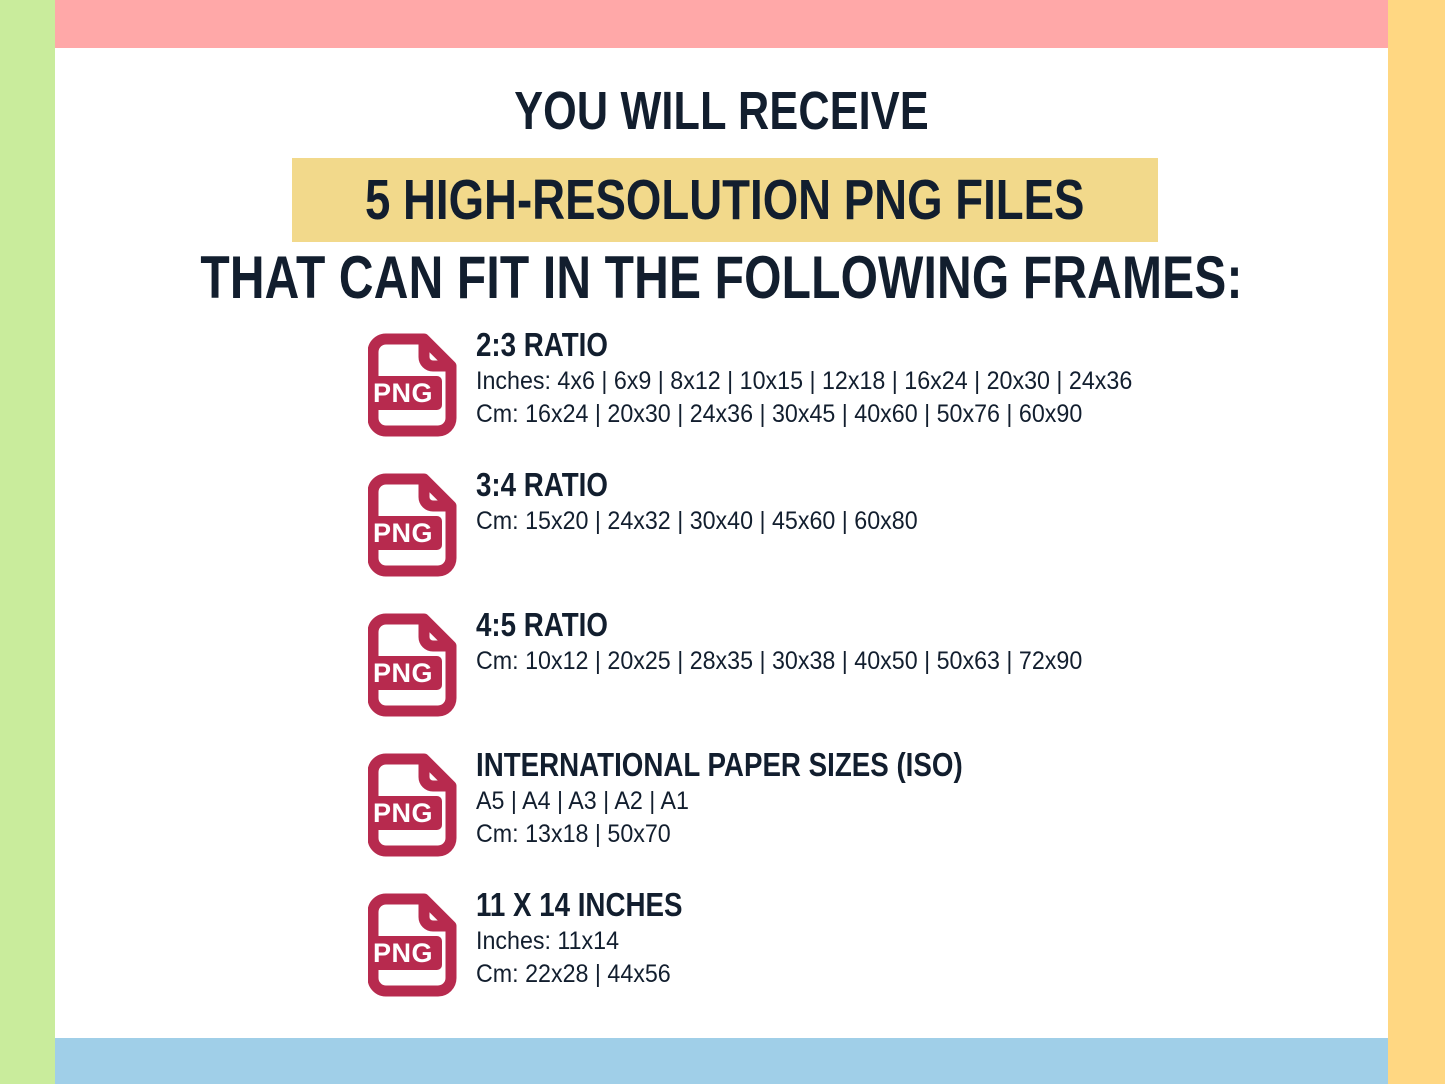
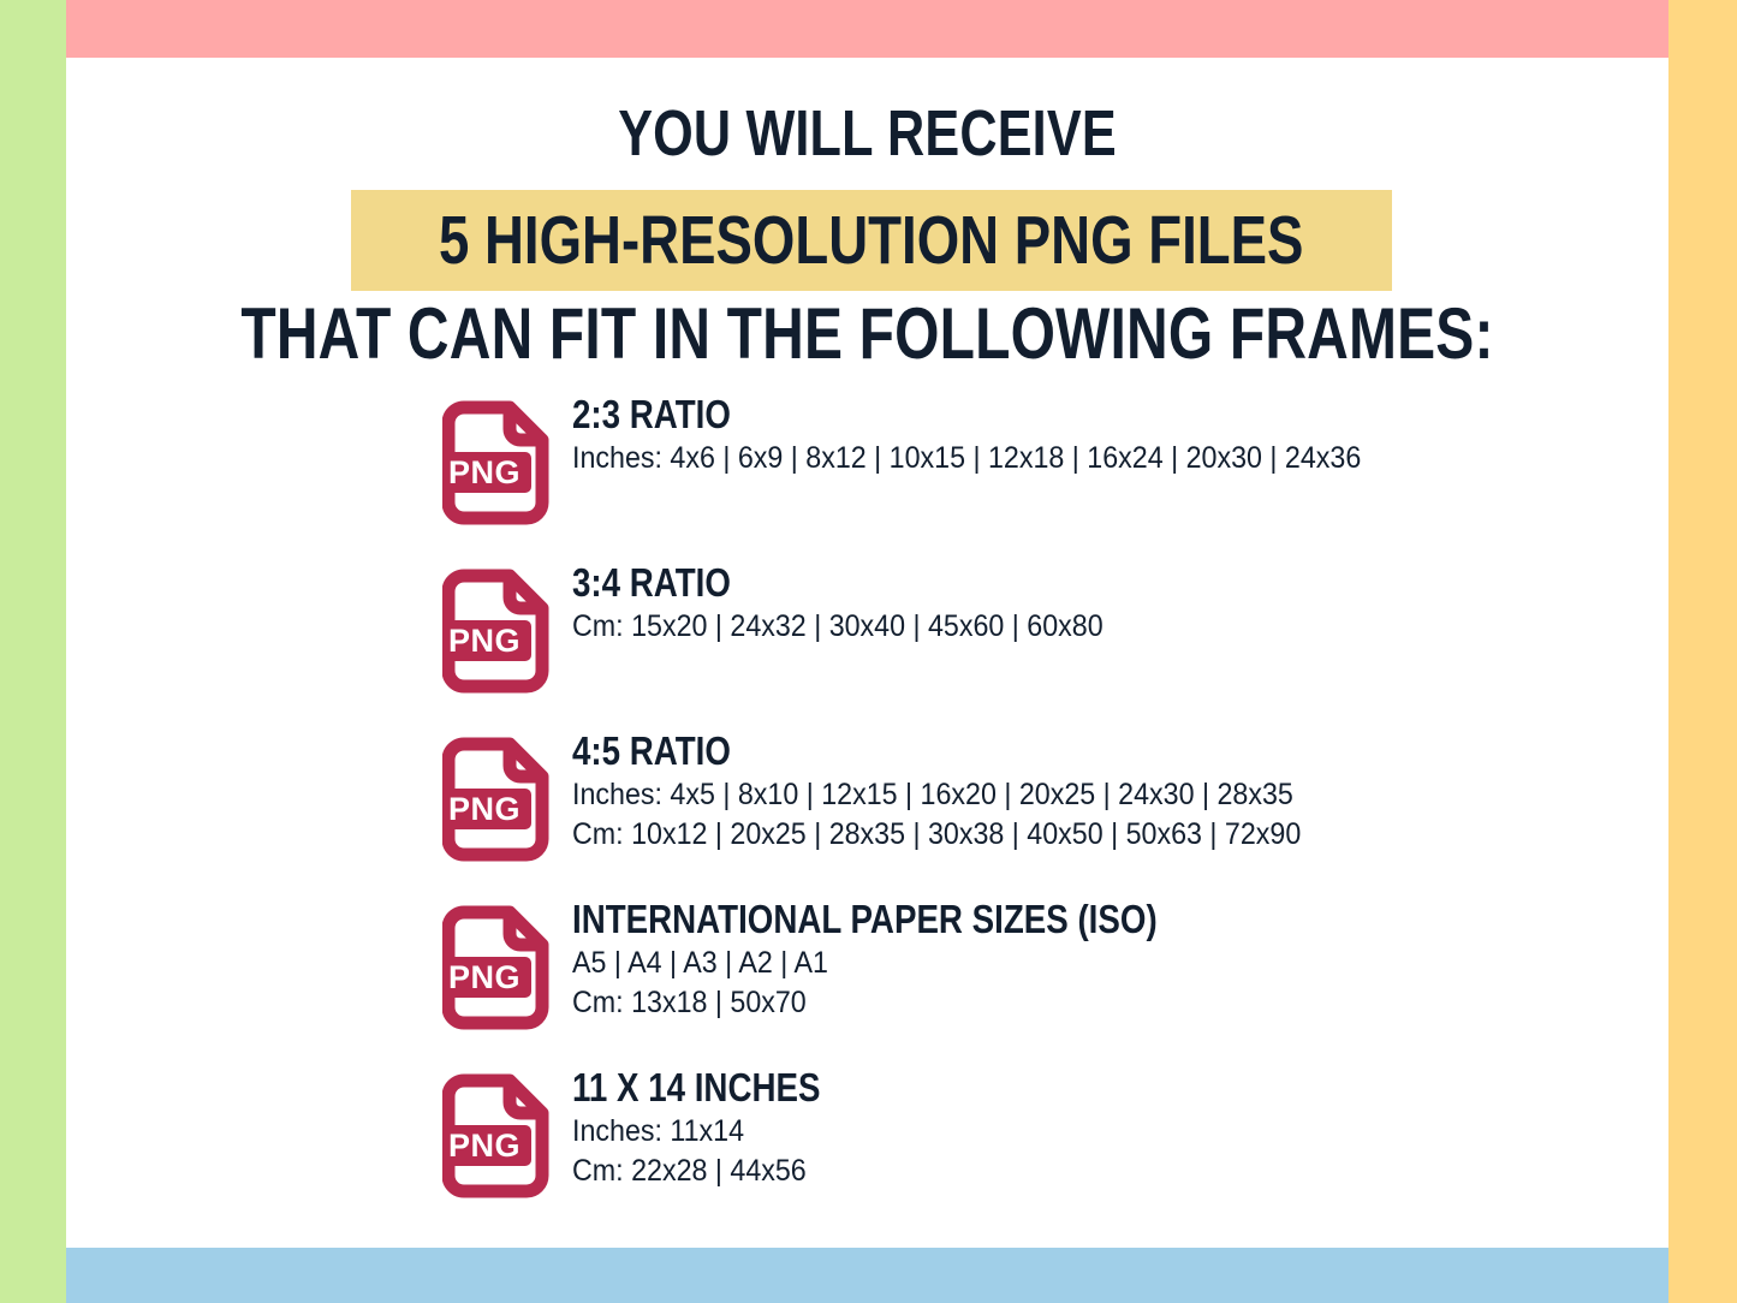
  YOU WILL RECEIVE
  5 HIGH-RESOLUTION PNG FILES
  THAT CAN FIT IN THE FOLLOWING FRAMES:
  PNG
  2:3 RATIO
  Inches: 4x6 | 6x9 | 8x12 | 10x15 | 12x18 | 16x24 | 20x30 | 24x36
- Cm: 16x24 | 20x30 | 24x36 | 30x45 | 40x60 | 50x76 | 60x90
  PNG
  3:4 RATIO
  Cm: 15x20 | 24x32 | 30x40 | 45x60 | 60x80
  PNG
  4:5 RATIO
+ Inches: 4x5 | 8x10 | 12x15 | 16x20 | 20x25 | 24x30 | 28x35
  Cm: 10x12 | 20x25 | 28x35 | 30x38 | 40x50 | 50x63 | 72x90
  PNG
  INTERNATIONAL PAPER SIZES (ISO)
  A5 | A4 | A3 | A2 | A1
  Cm: 13x18 | 50x70
  PNG
  11 X 14 INCHES
  Inches: 11x14
  Cm: 22x28 | 44x56
